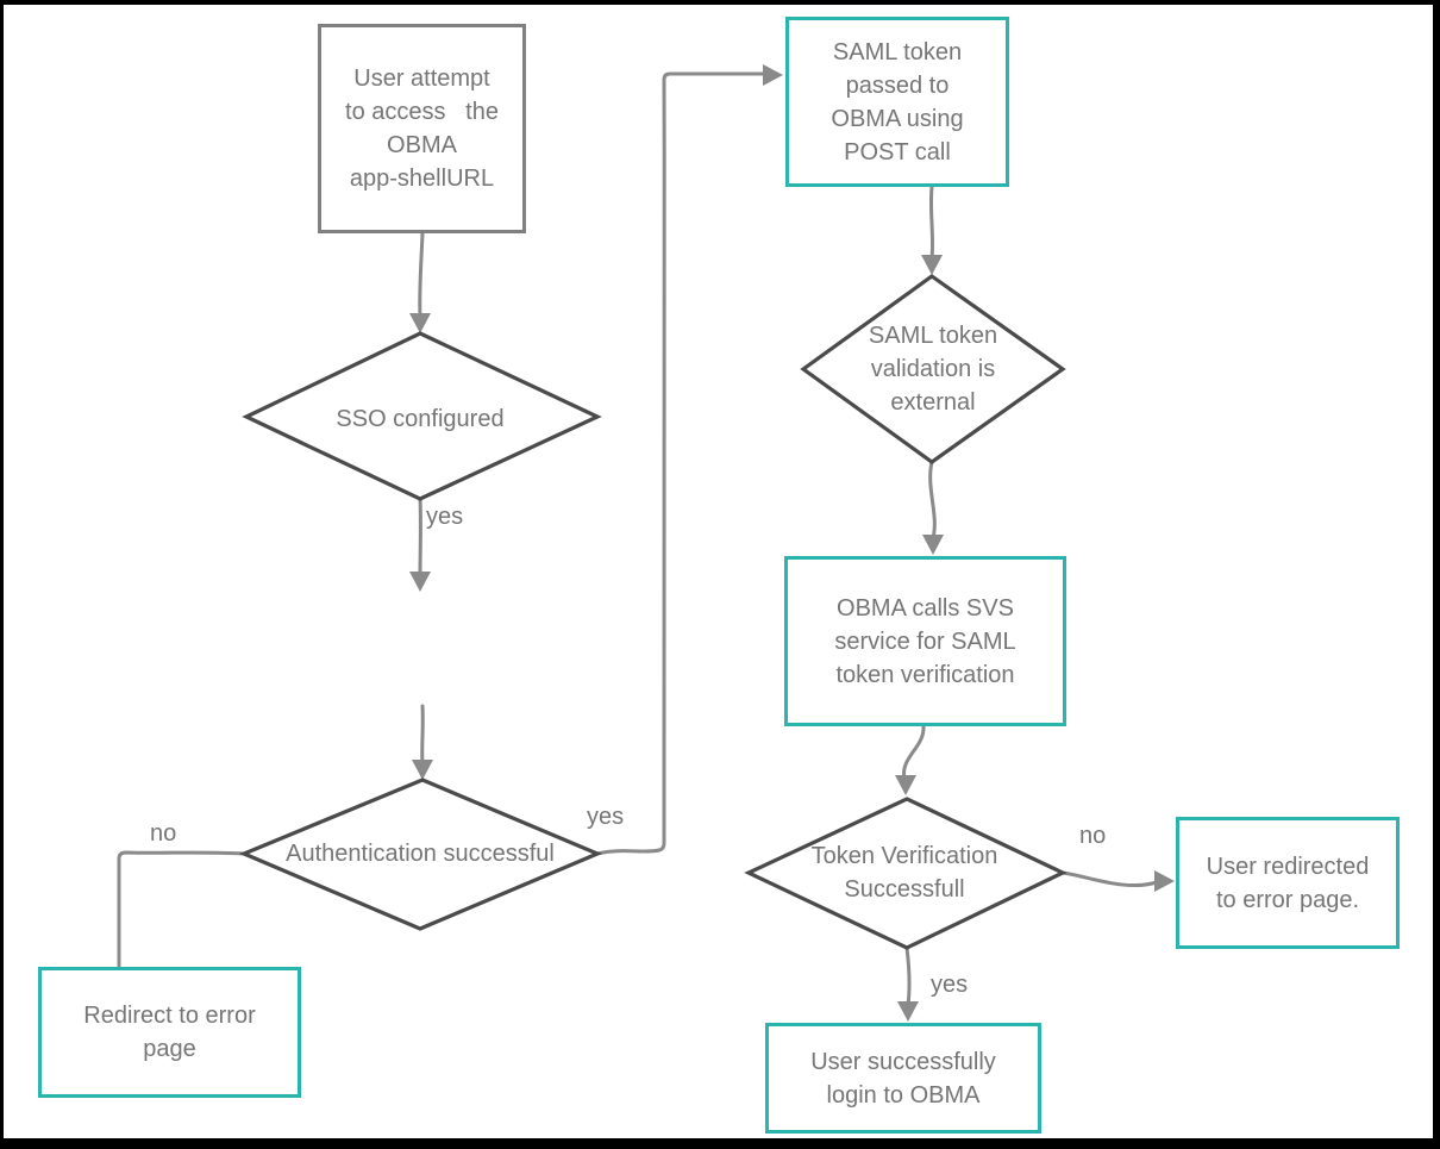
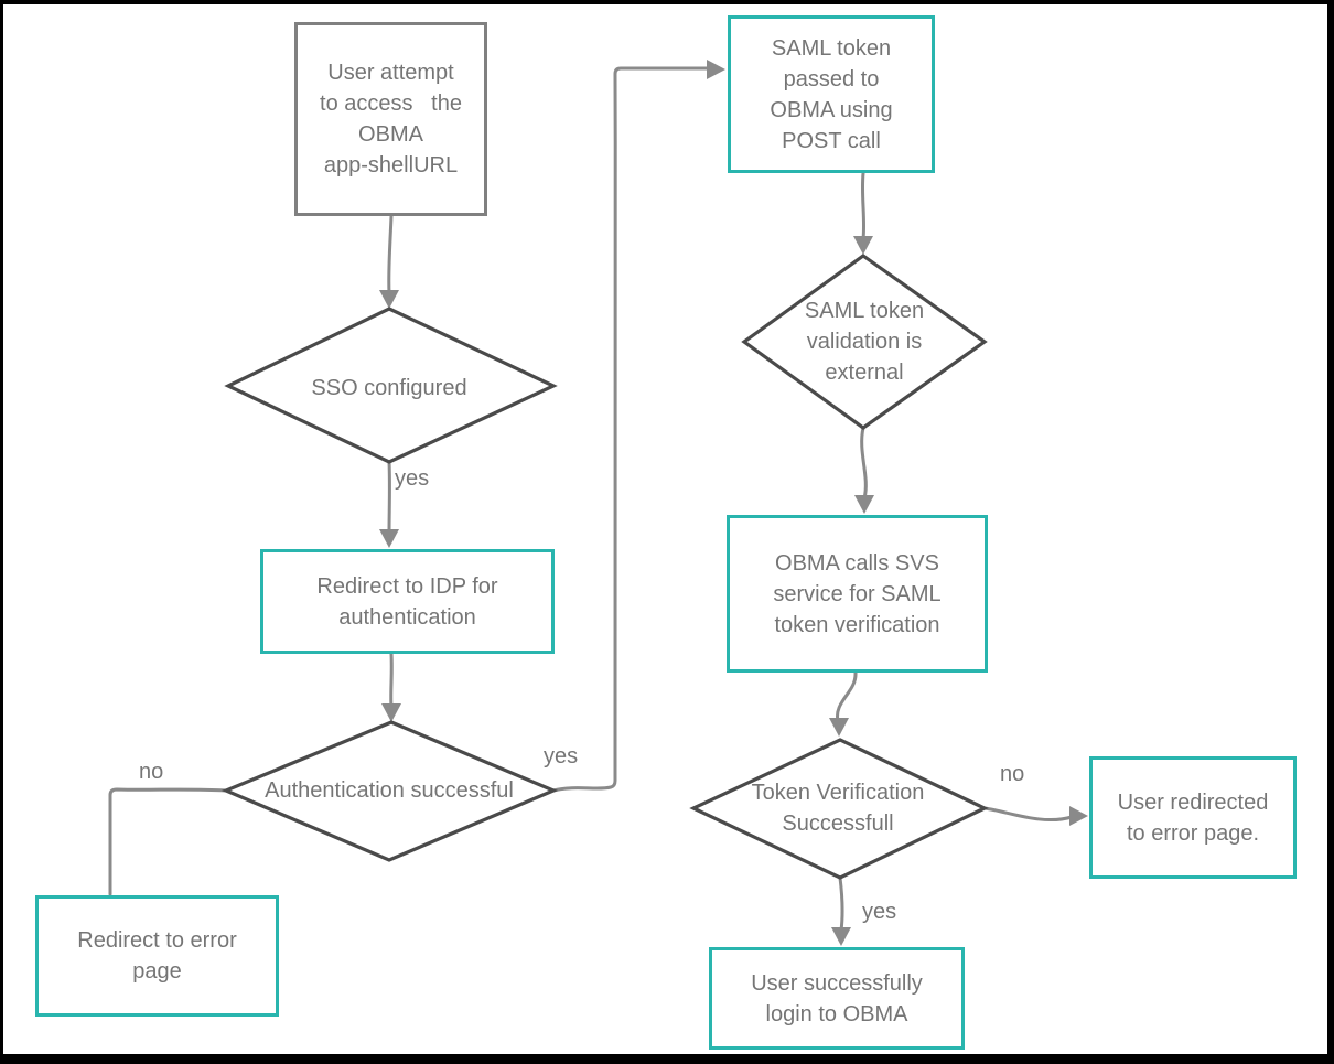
  User attempt
  to access the
  OBMA
  app-shellURL
  SAML token
  passed to
  OBMA using
  POST call
+ Redirect to IDP for
+ authentication
  OBMA calls SVS
  service for SAML
  token verification
  Redirect to error
  page
  User redirected
  to error page.
  User successfully
  login to OBMA
  SSO configured
  Authentication successful
  SAML token
  validation is
  external
  Token Verification
  Successfull
  yes
  no
  yes
  no
  yes
